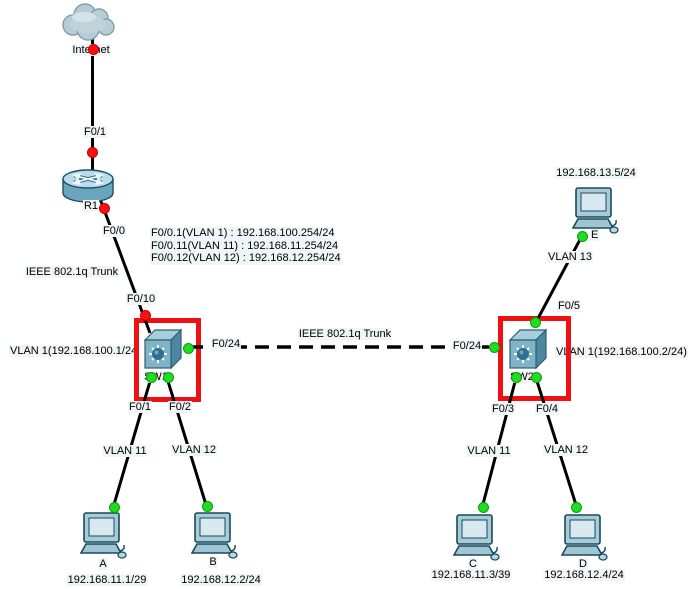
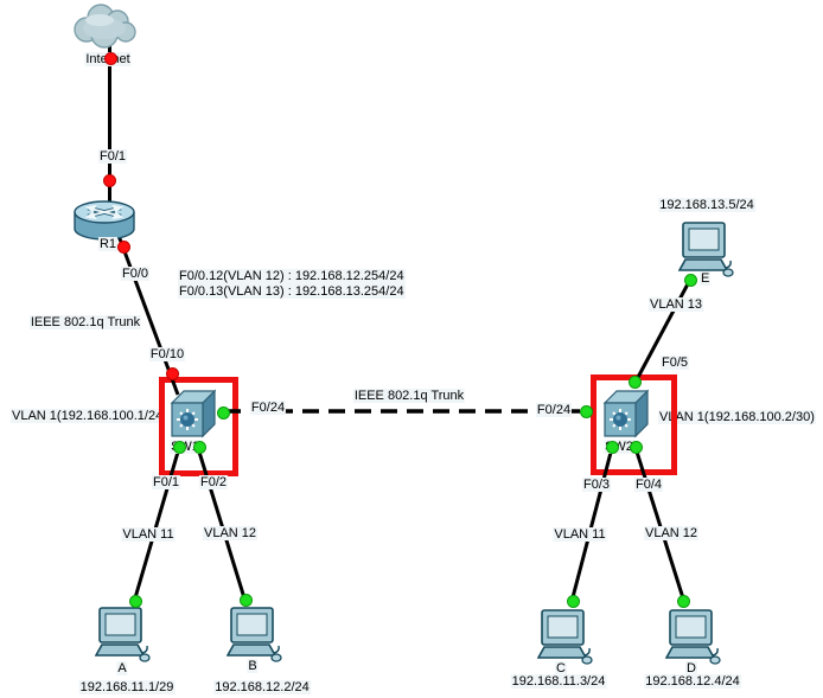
  F0/1
  R1
  F0/0
  IEEE 802.1q Trunk
  F0/10
- F0/0.1(VLAN 1) : 192.168.100.254/24
- F0/0.11(VLAN 11) : 192.168.11.254/24
  F0/0.12(VLAN 12) : 192.168.12.254/24
+ F0/0.13(VLAN 13) : 192.168.13.254/24
  VLAN 1(192.168.100.1/24
- VLAN 1(192.168.100.2/24)
+ VLAN 1(192.168.100.2/30)
  F0/24
  IEEE 802.1q Trunk
  F0/24
  F0/5
  VLAN 13
  E
  192.168.13.5/24
  F0/1
  F0/2
  VLAN 11
  VLAN 12
  A
  B
  192.168.11.1/29
  192.168.12.2/24
  F0/3
  F0/4
  VLAN 11
  VLAN 12
  C
  D
- 192.168.11.3/39
+ 192.168.11.3/24
  192.168.12.4/24
